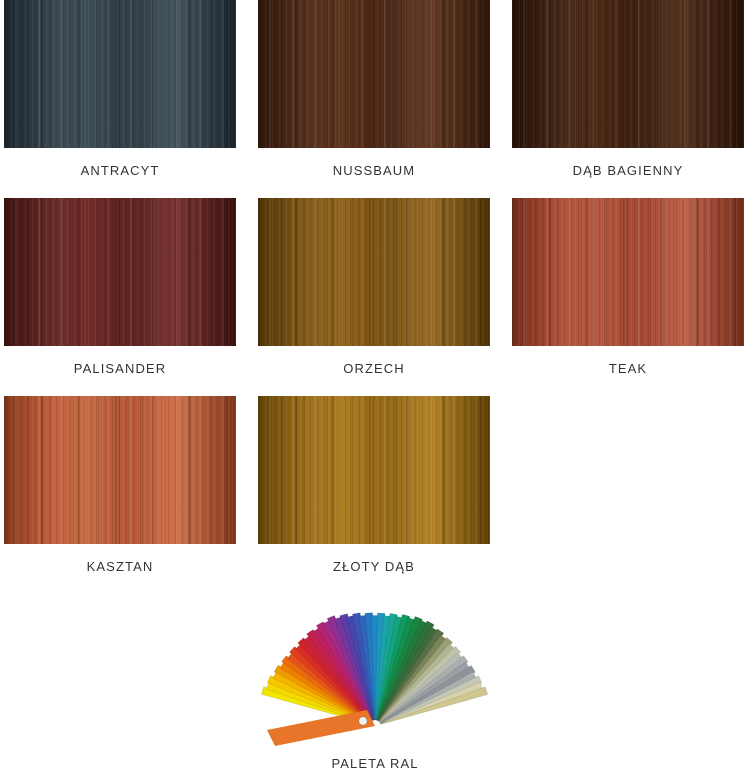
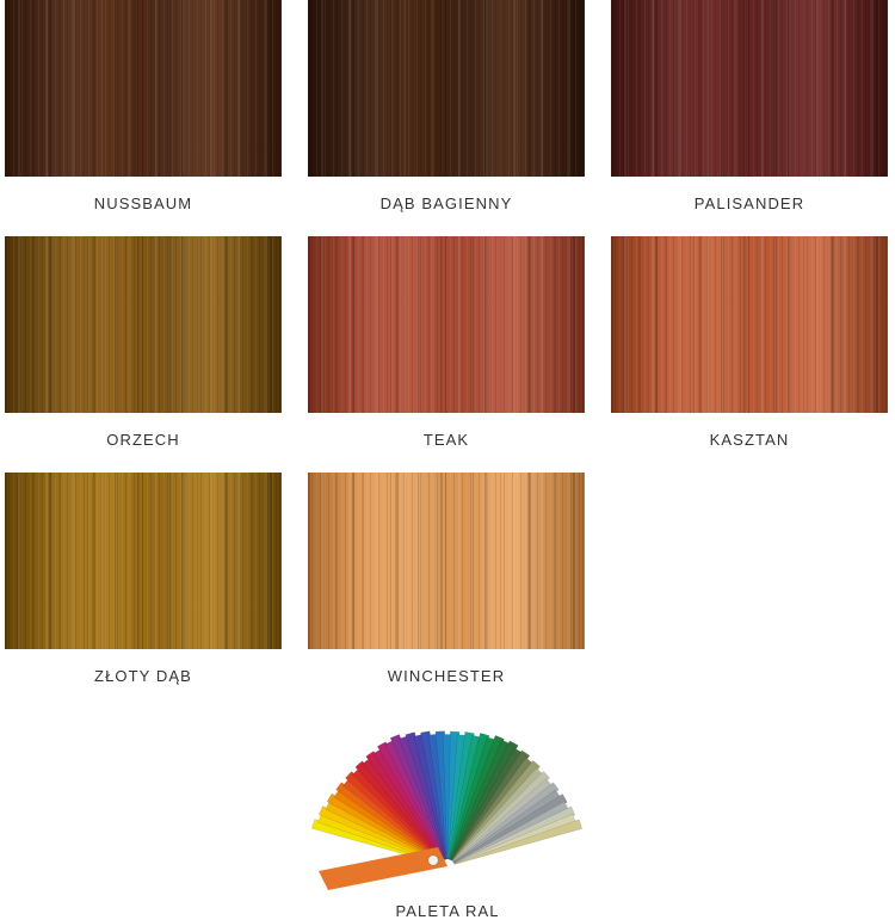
- ANTRACYT
  NUSSBAUM
  DĄB BAGIENNY
  PALISANDER
  ORZECH
  TEAK
  KASZTAN
  ZŁOTY DĄB
+ WINCHESTER
  PALETA RAL
